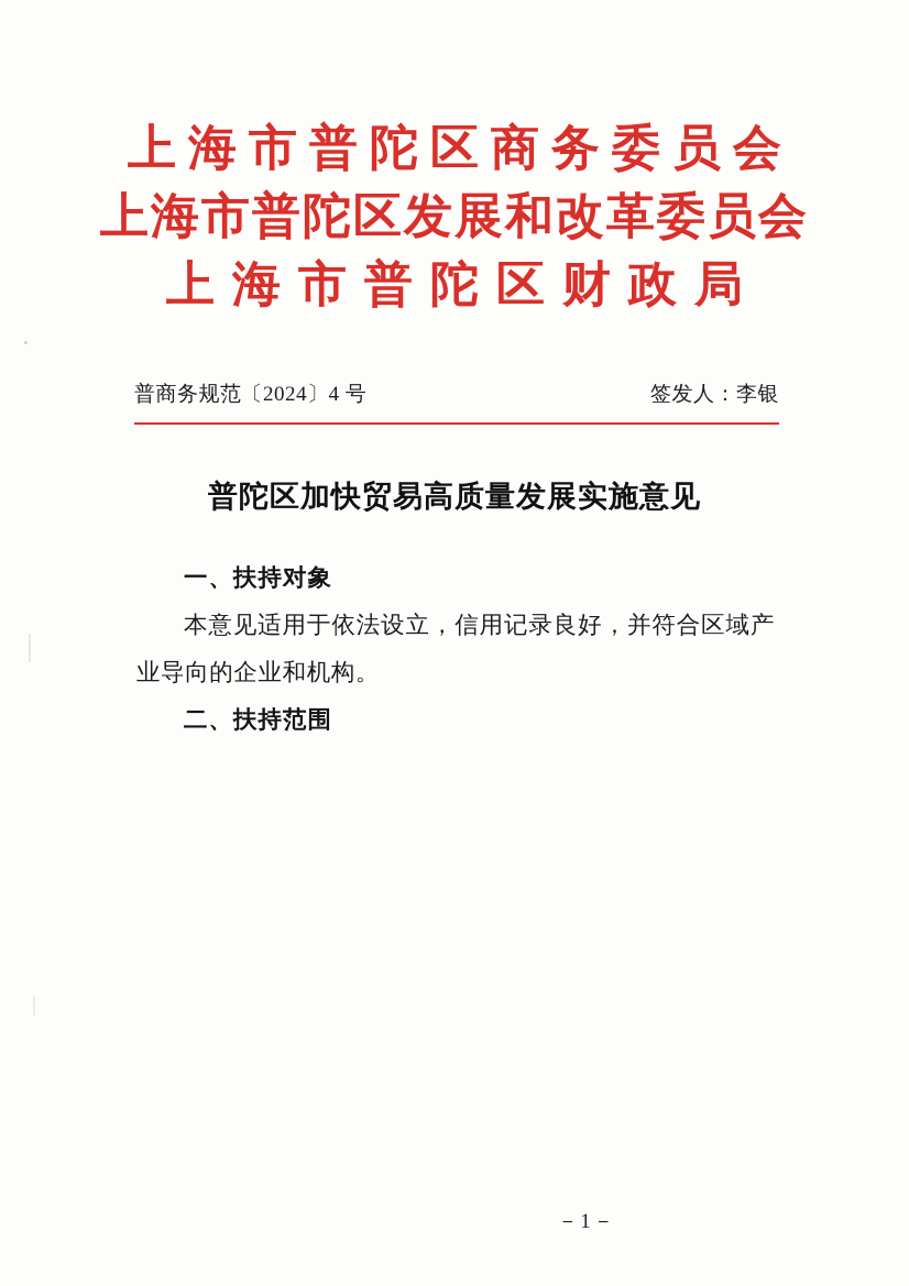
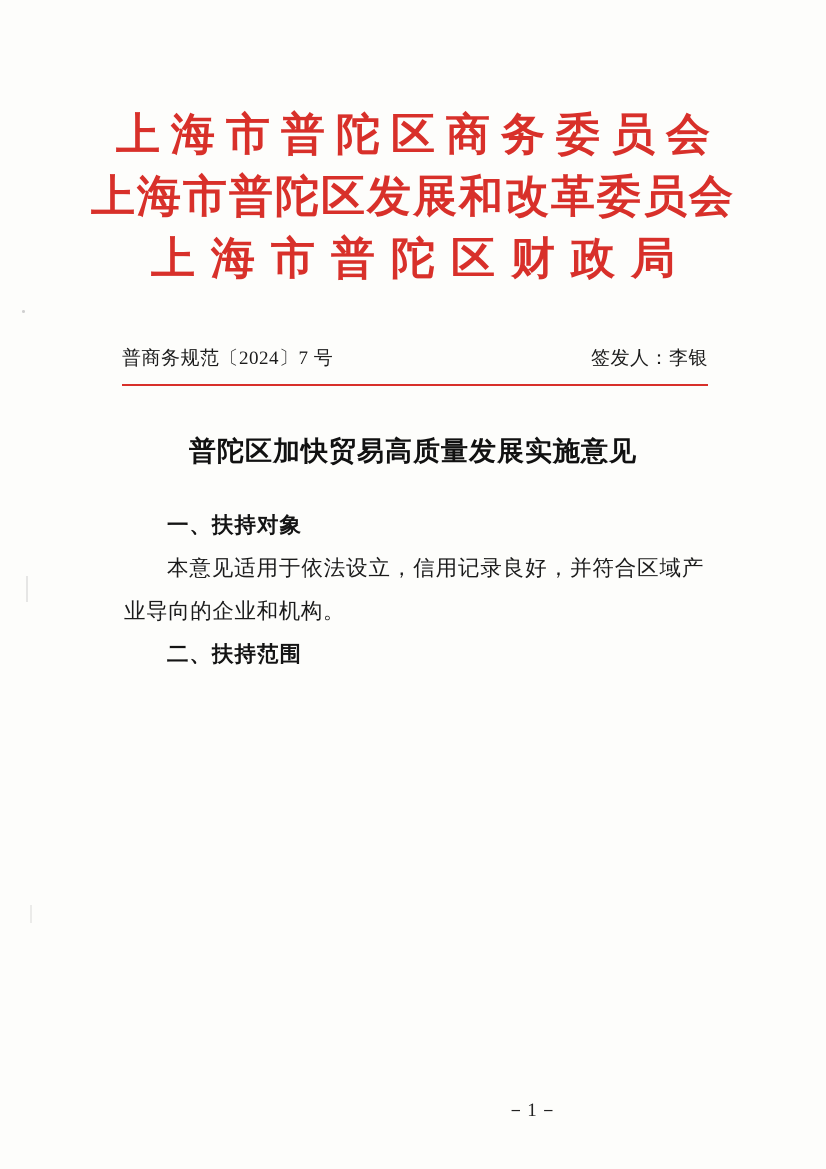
  上海市普陀区商务委员会
  上海市普陀区发展和改革委员会
  上海市普陀区财政局
- 普商务规范〔2024〕4 号
+ 普商务规范〔2024〕7 号
  签发人：李银
  普陀区加快贸易高质量发展实施意见
  一、扶持对象
  本意见适用于依法设立，信用记录良好，并符合区域产业导向的企业和机构。
  二、扶持范围
  －1－
